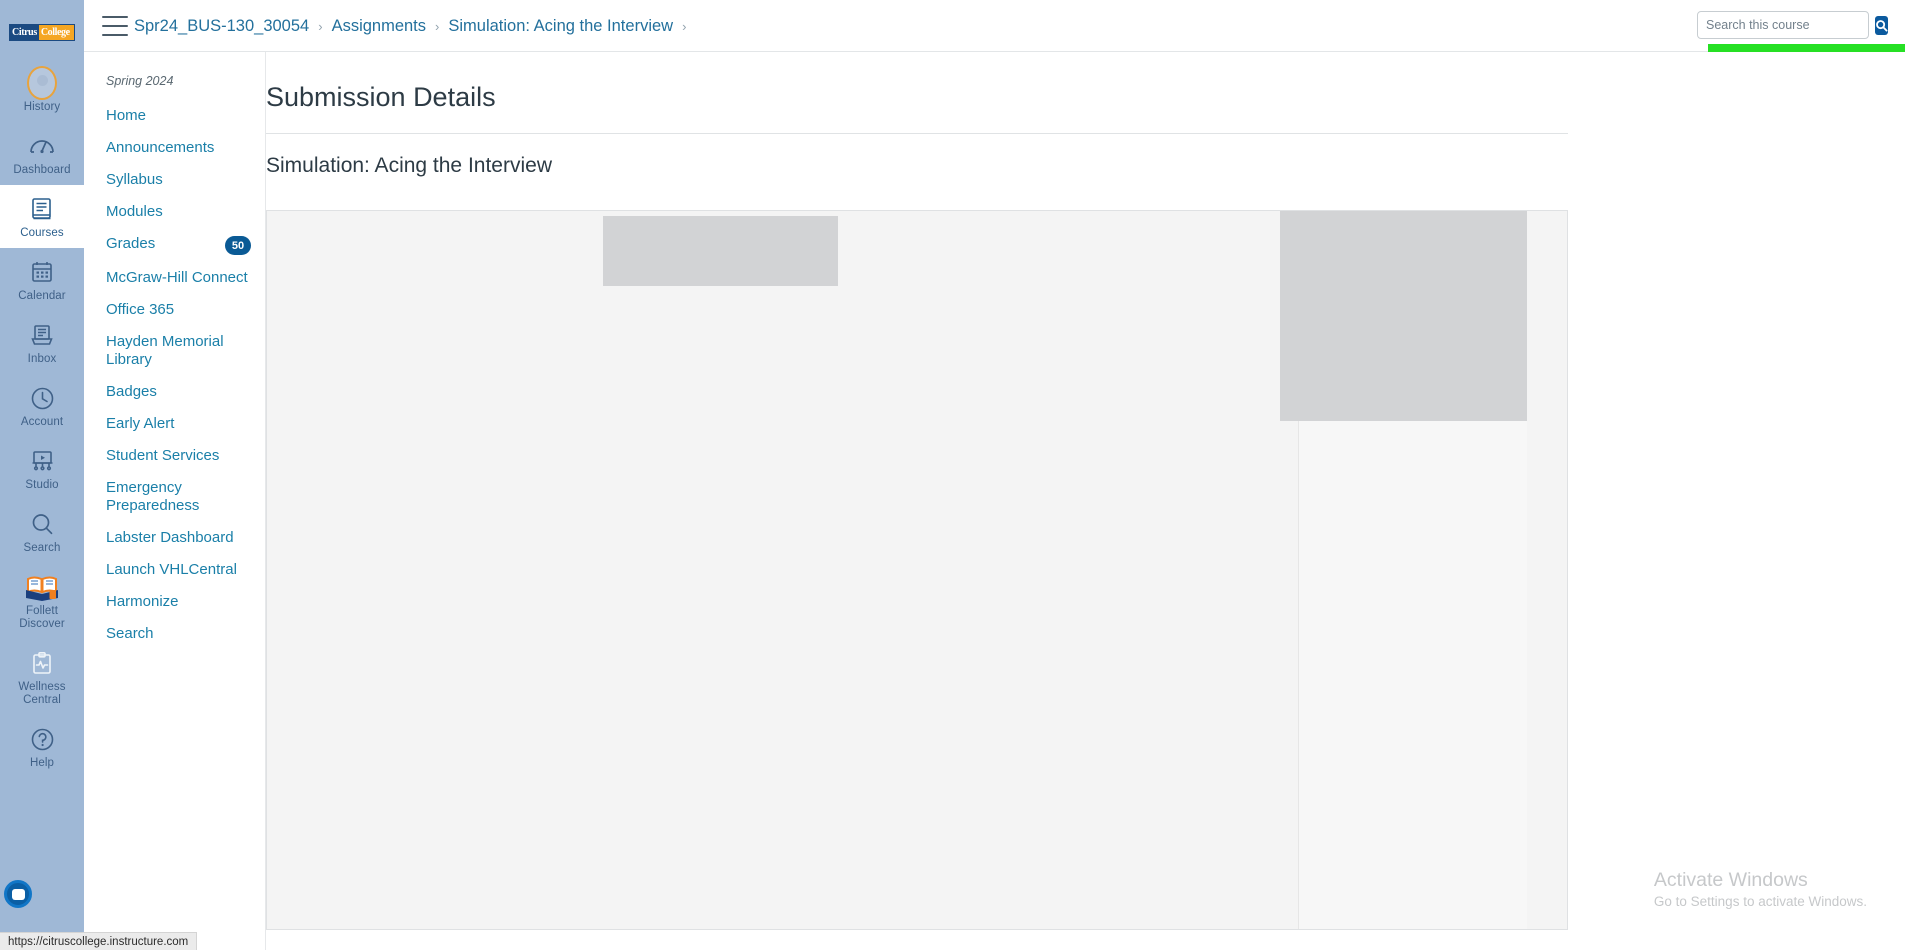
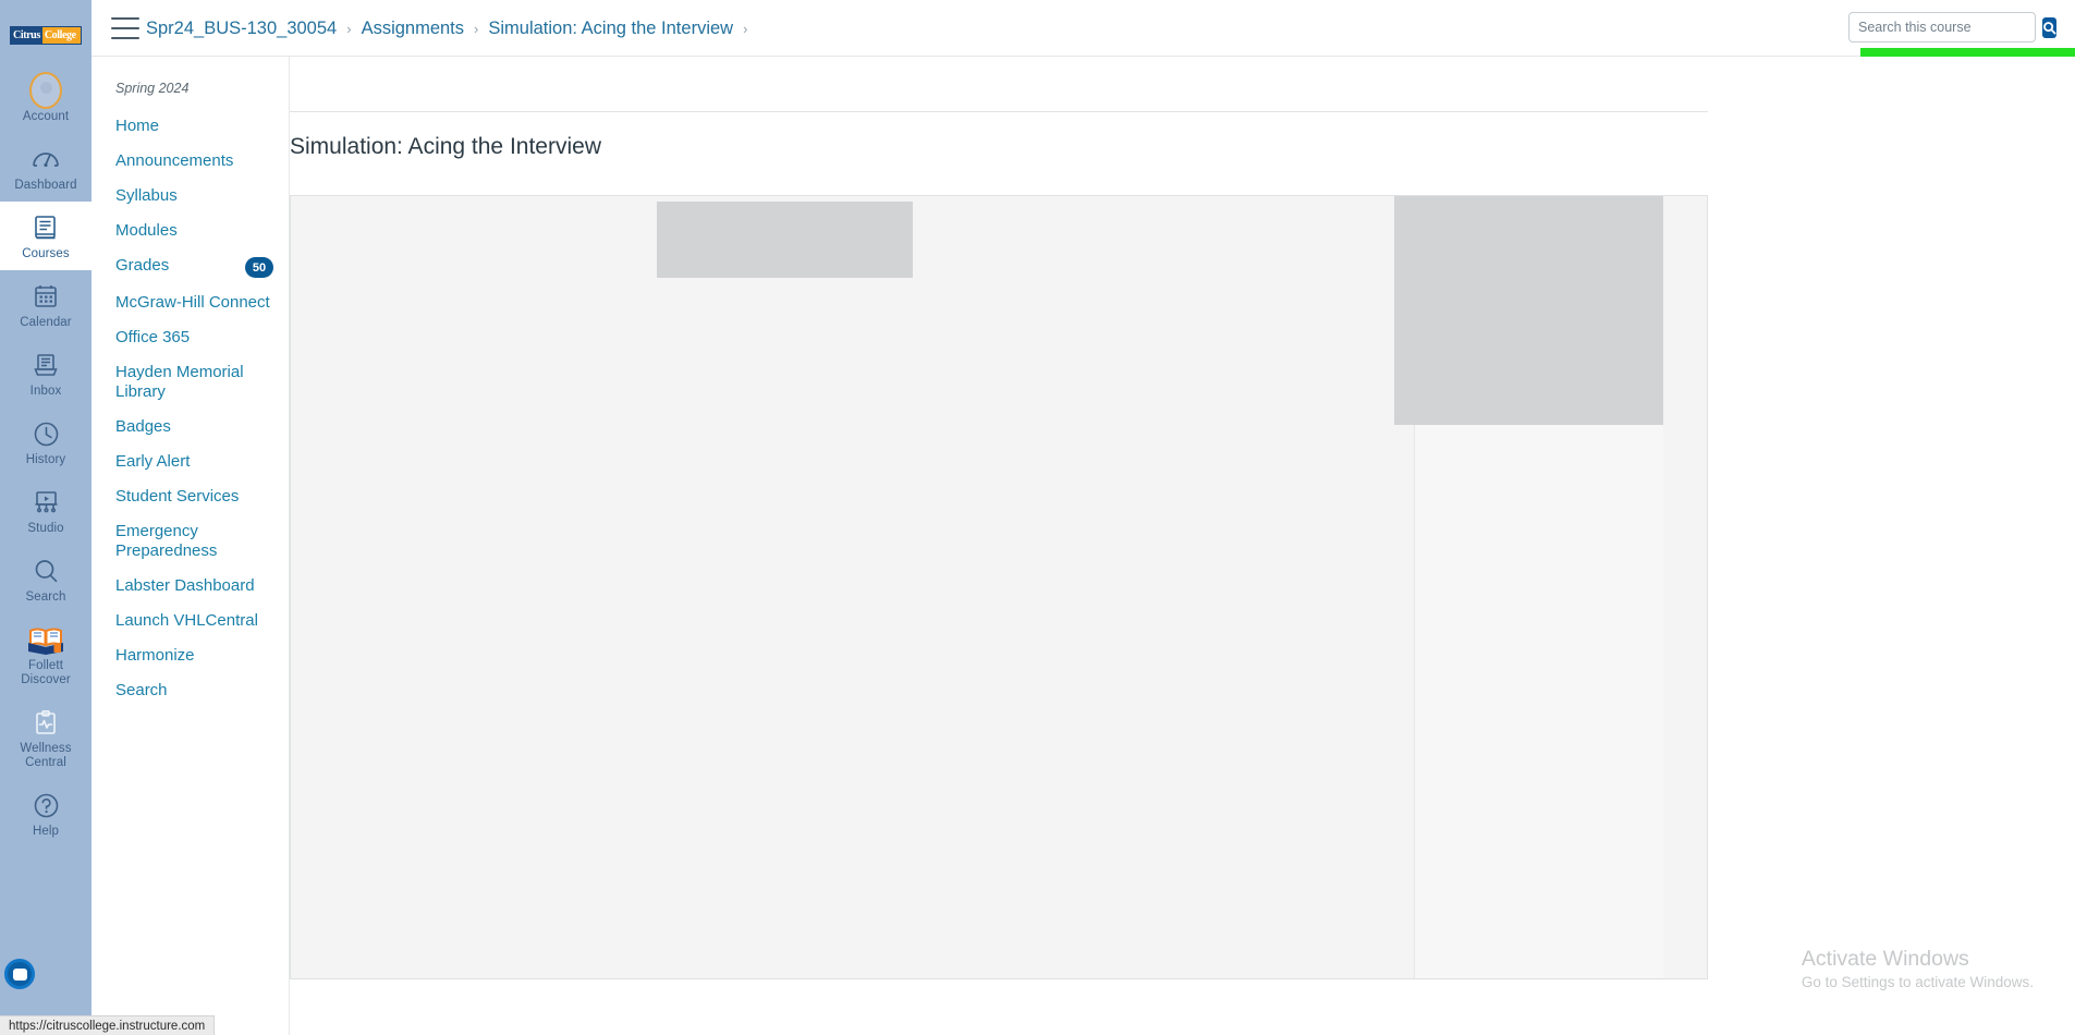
  Citrus
  College
- History
+ Account
  Dashboard
  Courses
  Calendar
  Inbox
- Account
+ History
  Studio
  Search
  Follett Discover
  Wellness Central
  Help
  Spr24_BUS-130_30054
  ›
  Assignments
  ›
  Simulation: Acing the Interview
  ›
  Search this course
  Spring 2024
  Home
  Announcements
  Syllabus
  Modules
  Grades
  50
  McGraw-Hill Connect
  Office 365
  Hayden Memorial Library
  Badges
  Early Alert
  Student Services
  Emergency Preparedness
  Labster Dashboard
  Launch VHLCentral
  Harmonize
  Search
- Submission Details
  Simulation: Acing the Interview
  Activate Windows
  Go to Settings to activate Windows.
  https://citruscollege.instructure.com
